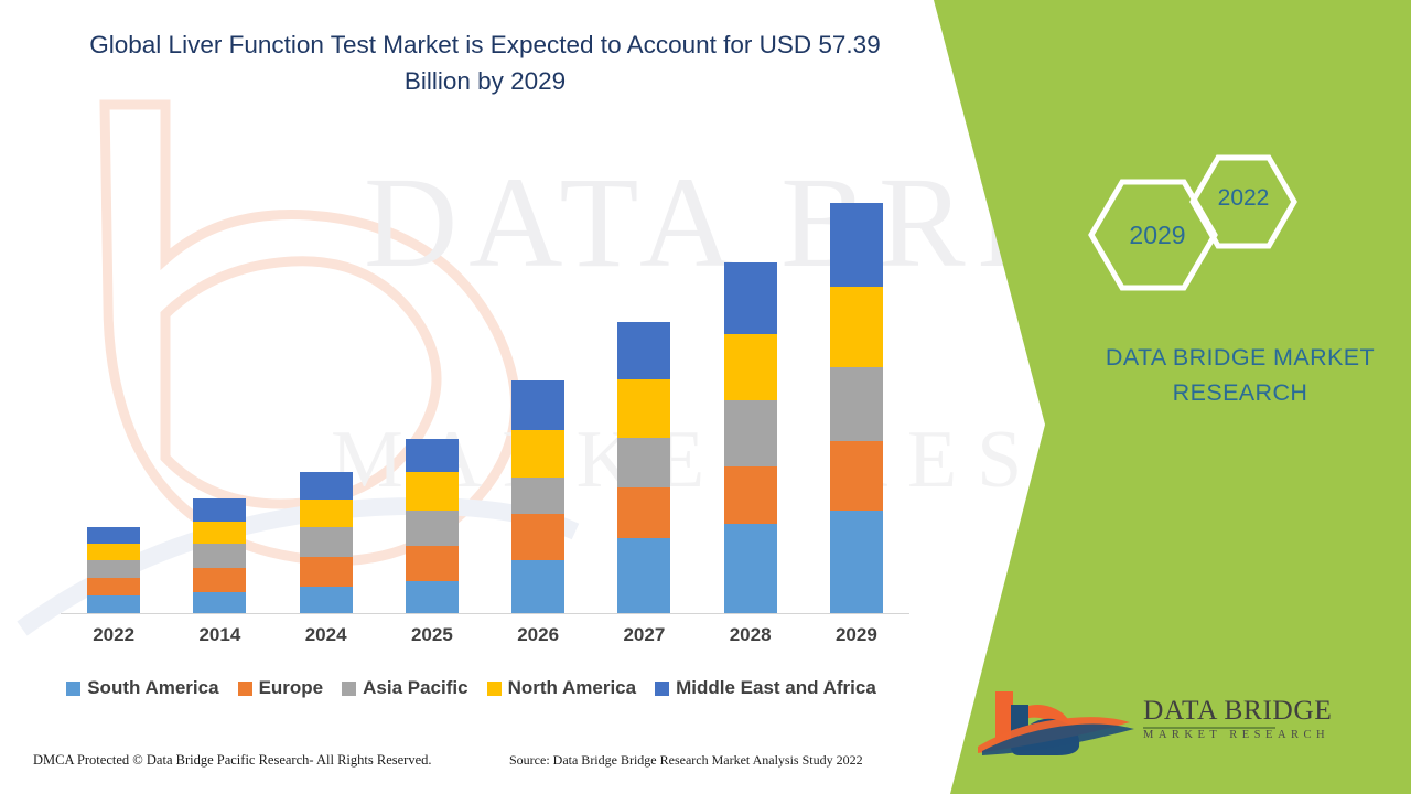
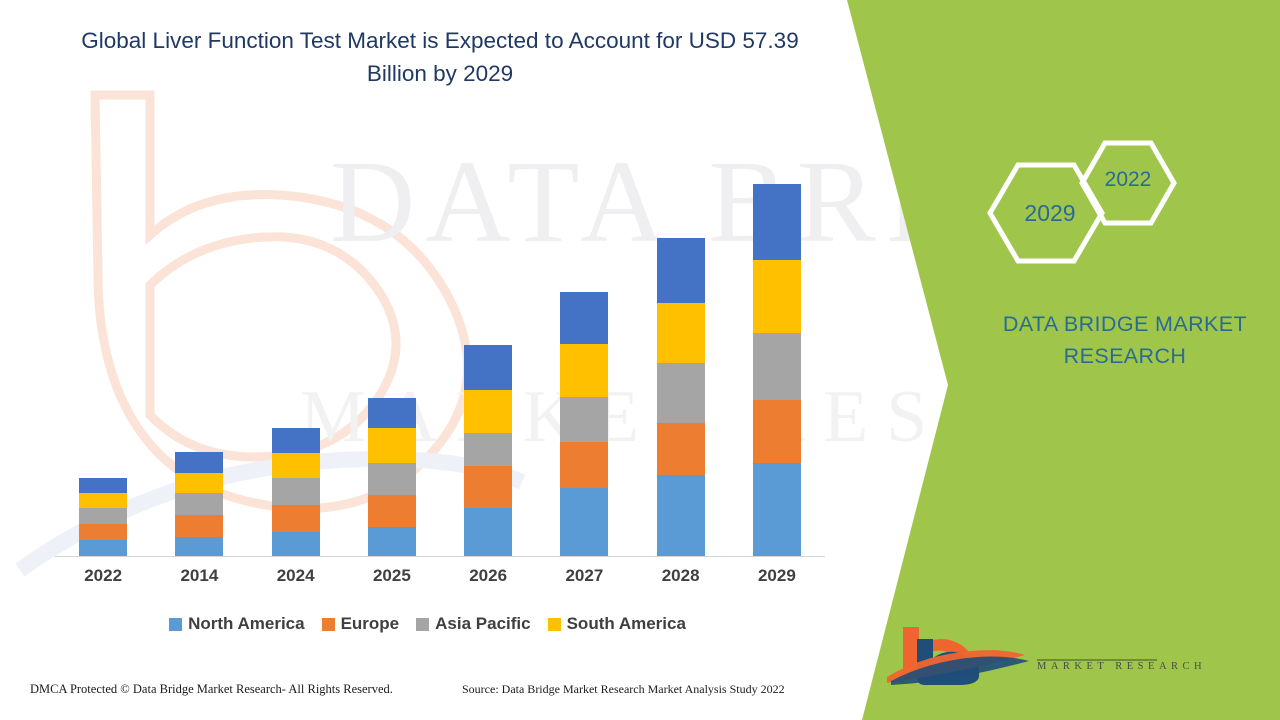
  Global Liver Function Test Market is Expected to Account for USD 57.39 Billion by 2029
  2022
  2014
  2024
  2025
  2026
  2027
  2028
  2029
- South America
+ North America
  Europe
  Asia Pacific
- North America
+ South America
- Middle East and Africa
- DMCA Protected © Data Bridge Pacific Research- All Rights Reserved.
+ DMCA Protected © Data Bridge Market Research- All Rights Reserved.
- Source: Data Bridge Bridge Research Market Analysis Study 2022
+ Source: Data Bridge Market Research Market Analysis Study 2022
  2029
  2022
  DATA BRIDGE MARKET
  RESEARCH
- DATA BRIDGE
  MARKET RESEARCH
